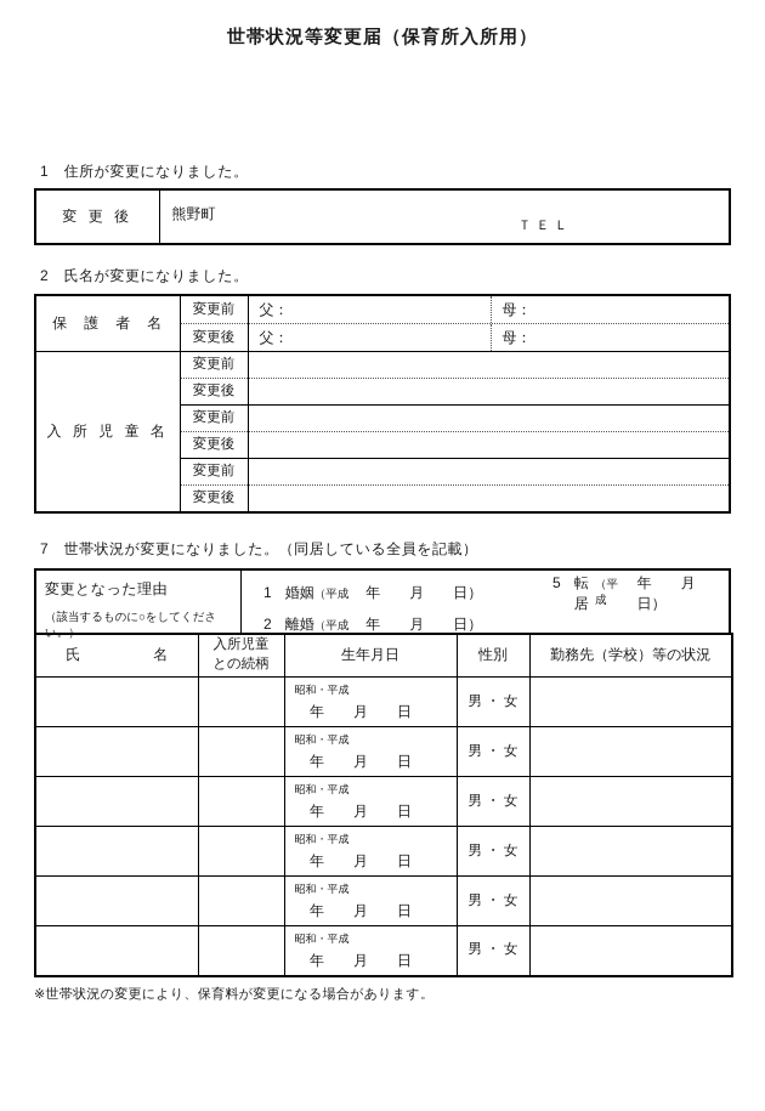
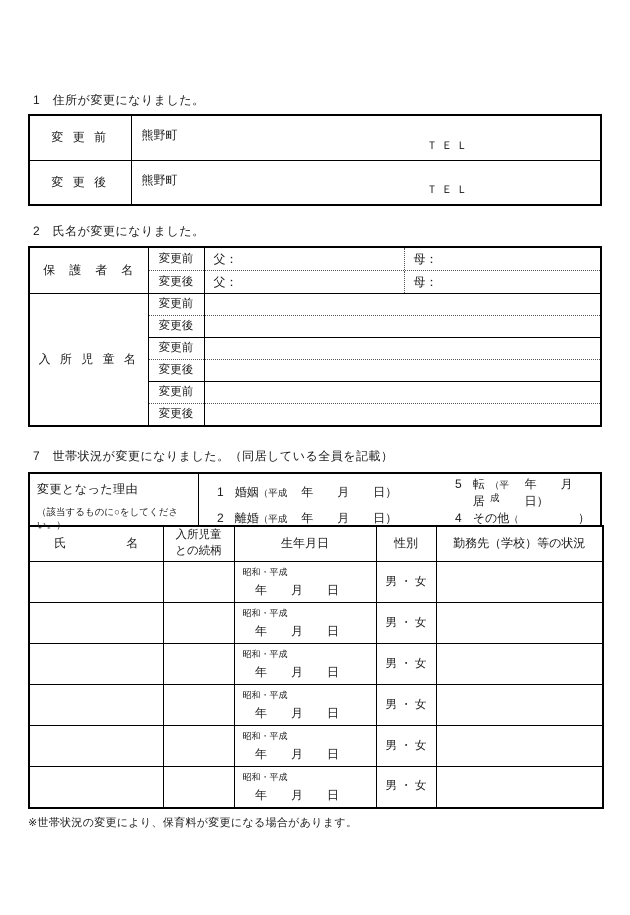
- 世帯状況等変更届（保育所入所用）
  1 住所が変更になりました。
+ 変 更 前	熊野町 ＴＥＬ
  変 更 後	熊野町 ＴＥＬ
  2 氏名が変更になりました。
  保 護 者 名	変更前	父： 母：
  変更後	父： 母：
  入 所 児 童 名	変更前
  変更後
  変更前
  変更後
  変更前
  変更後
  7 世帯状況が変更になりました。（同居している全員を記載）
  変更となった理由
  （該当するものに○をしてください。）
  1
  婚姻
  （平成
  年 月 日）
  5
  転居
  （平成
  年 月 日）
  2
  離婚
  （平成
  年 月 日）
+ 4
+ その他
+ （
+ ）
  氏 名	入所児童 との続柄	生年月日	性別	勤務先（学校）等の状況
  		昭和・平成 年 月 日	男 ・ 女
  		昭和・平成 年 月 日	男 ・ 女
  		昭和・平成 年 月 日	男 ・ 女
  		昭和・平成 年 月 日	男 ・ 女
  		昭和・平成 年 月 日	男 ・ 女
  		昭和・平成 年 月 日	男 ・ 女
  ※世帯状況の変更により、保育料が変更になる場合があります。
